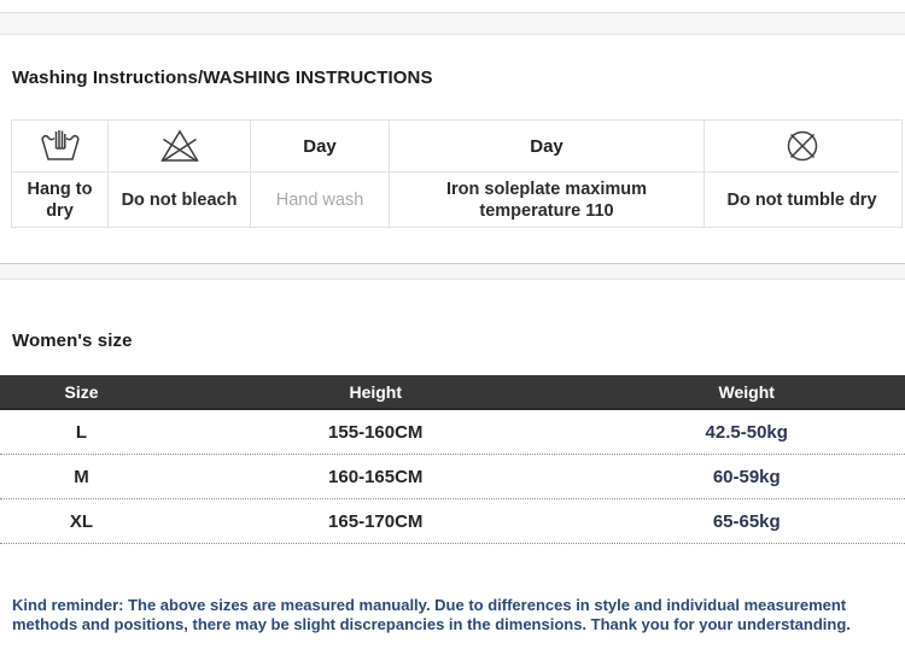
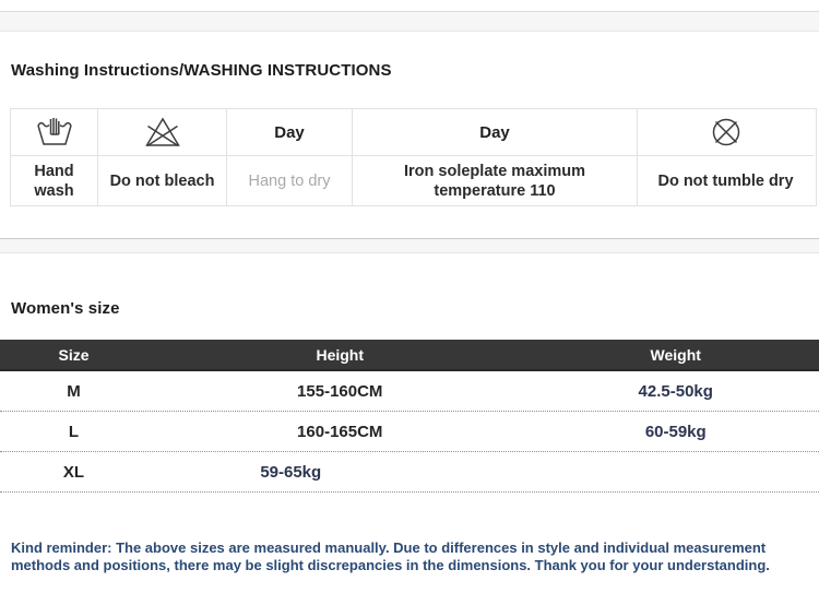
  Washing Instructions/WASHING INSTRUCTIONS
- Hang to dry
+ Hand wash
  Do not bleach
  Day
- Hand wash
+ Hang to dry
  Day
  Iron soleplate maximum temperature 110
  Do not tumble dry
  Women's size
  Size
  Height
  Weight
- L
+ M
  155-160CM
  42.5-50kg
- M
+ L
  160-165CM
  60-59kg
  XL
- 165-170CM
- 65-65kg
+ 59-65kg
  Kind reminder: The above sizes are measured manually. Due to differences in style and individual measurement methods and positions, there may be slight discrepancies in the dimensions. Thank you for your understanding.
